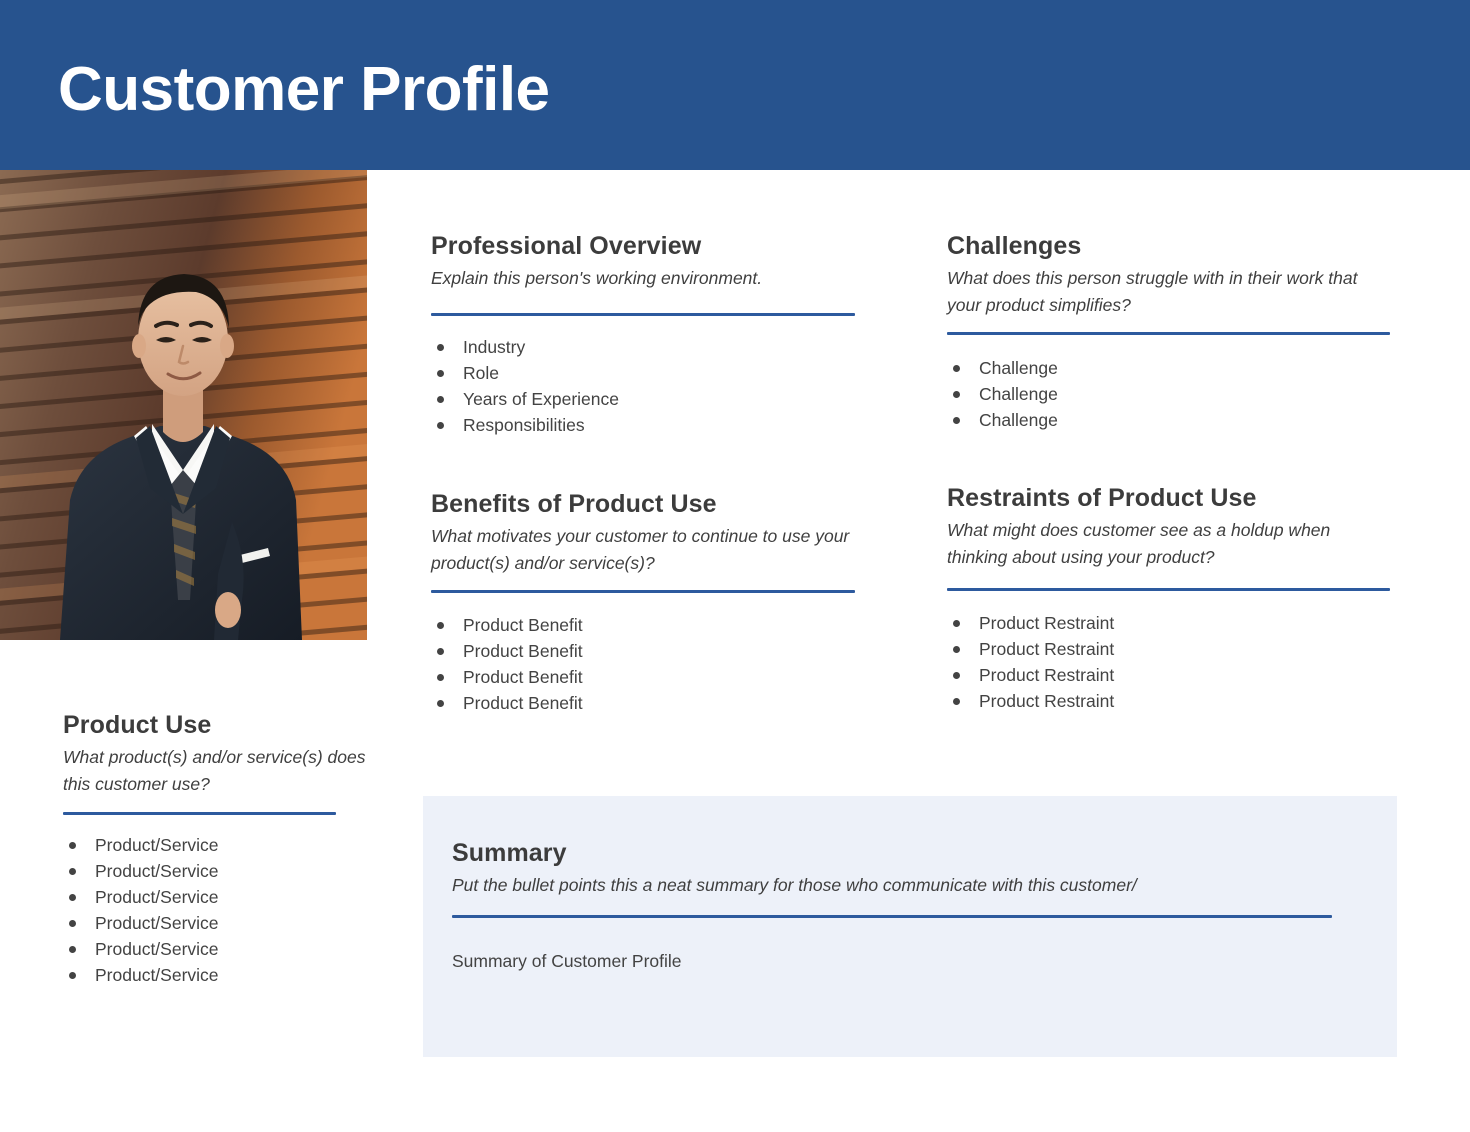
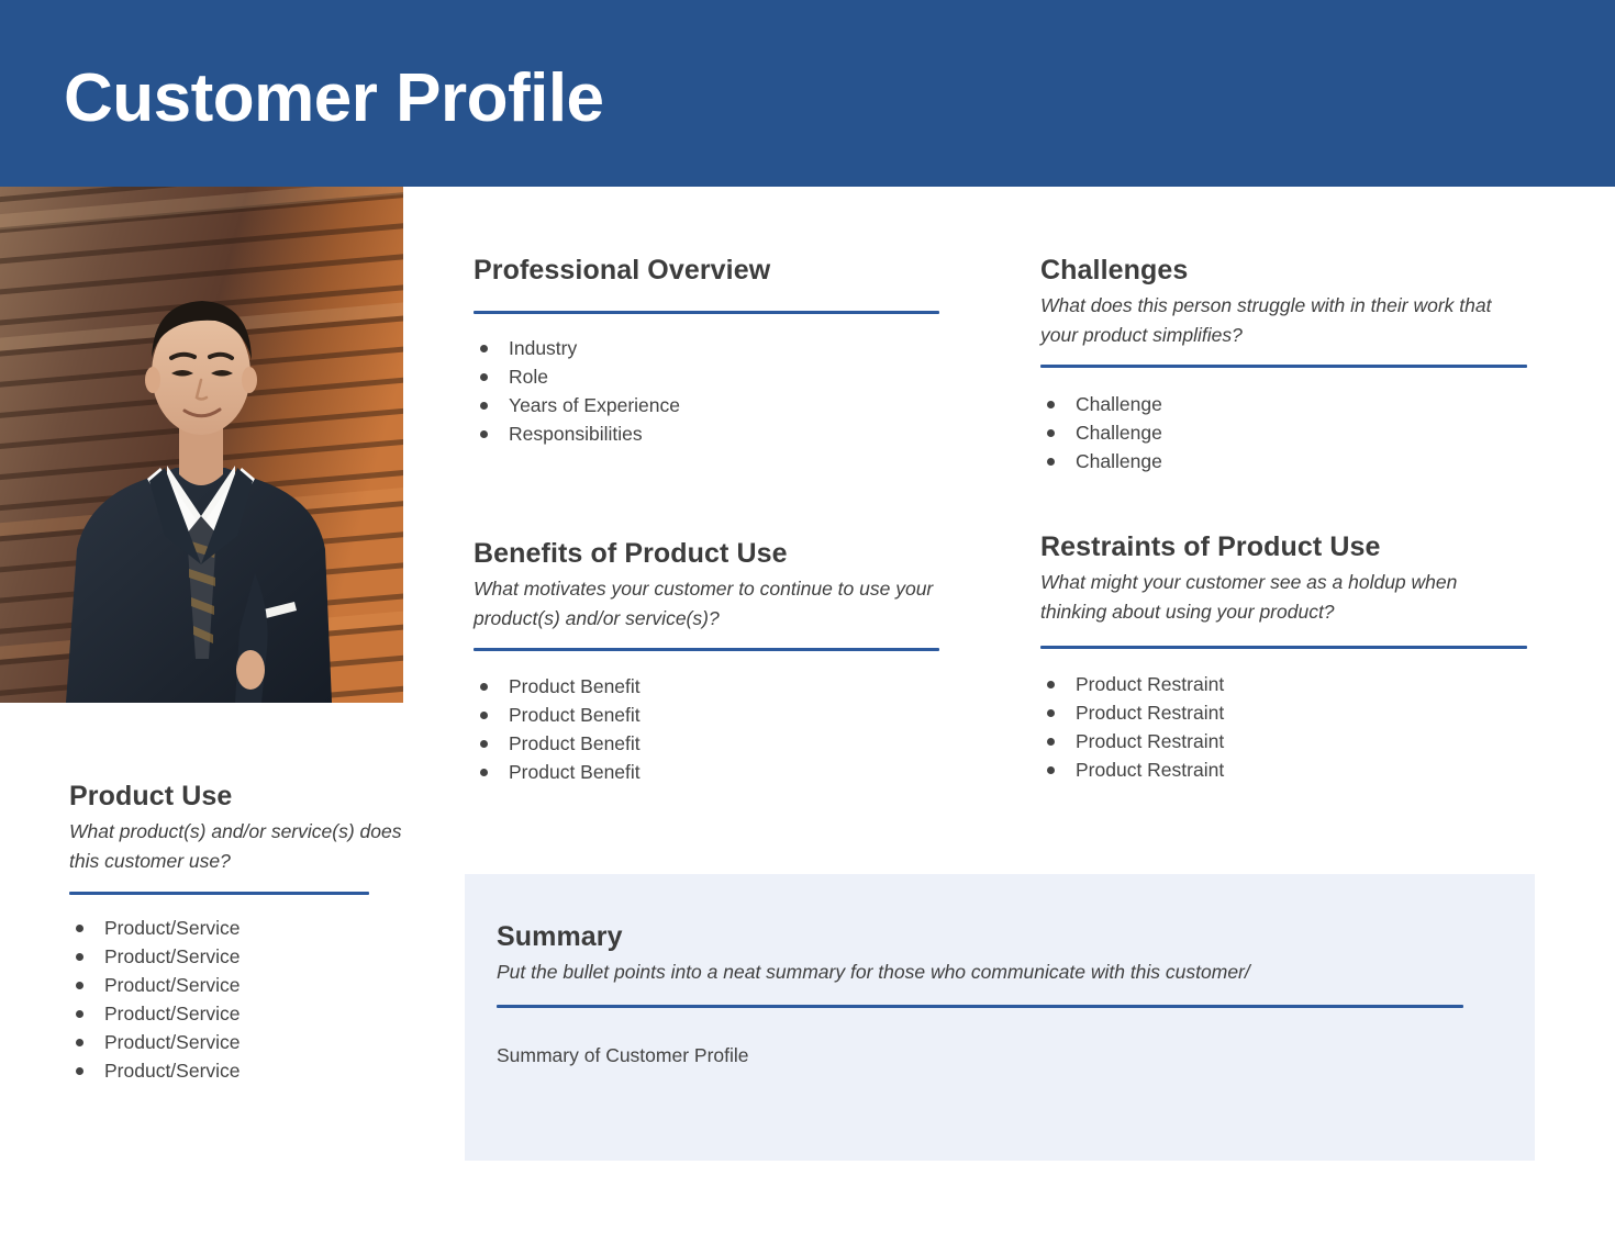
  Customer Profile
  Professional Overview
- Explain this person's working environment.
  Industry
  Role
  Years of Experience
  Responsibilities
  Challenges
  What does this person struggle with in their work that your product simplifies?
  Challenge
  Challenge
  Challenge
  Benefits of Product Use
  What motivates your customer to continue to use your product(s) and/or service(s)?
  Product Benefit
  Product Benefit
  Product Benefit
  Product Benefit
  Restraints of Product Use
- What might does customer see as a holdup when thinking about using your product?
+ What might your customer see as a holdup when thinking about using your product?
  Product Restraint
  Product Restraint
  Product Restraint
  Product Restraint
  Product Use
  What product(s) and/or service(s) does this customer use?
  Product/Service
  Product/Service
  Product/Service
  Product/Service
  Product/Service
  Product/Service
  Summary
- Put the bullet points this a neat summary for those who communicate with this customer/
+ Put the bullet points into a neat summary for those who communicate with this customer/
  Summary of Customer Profile
